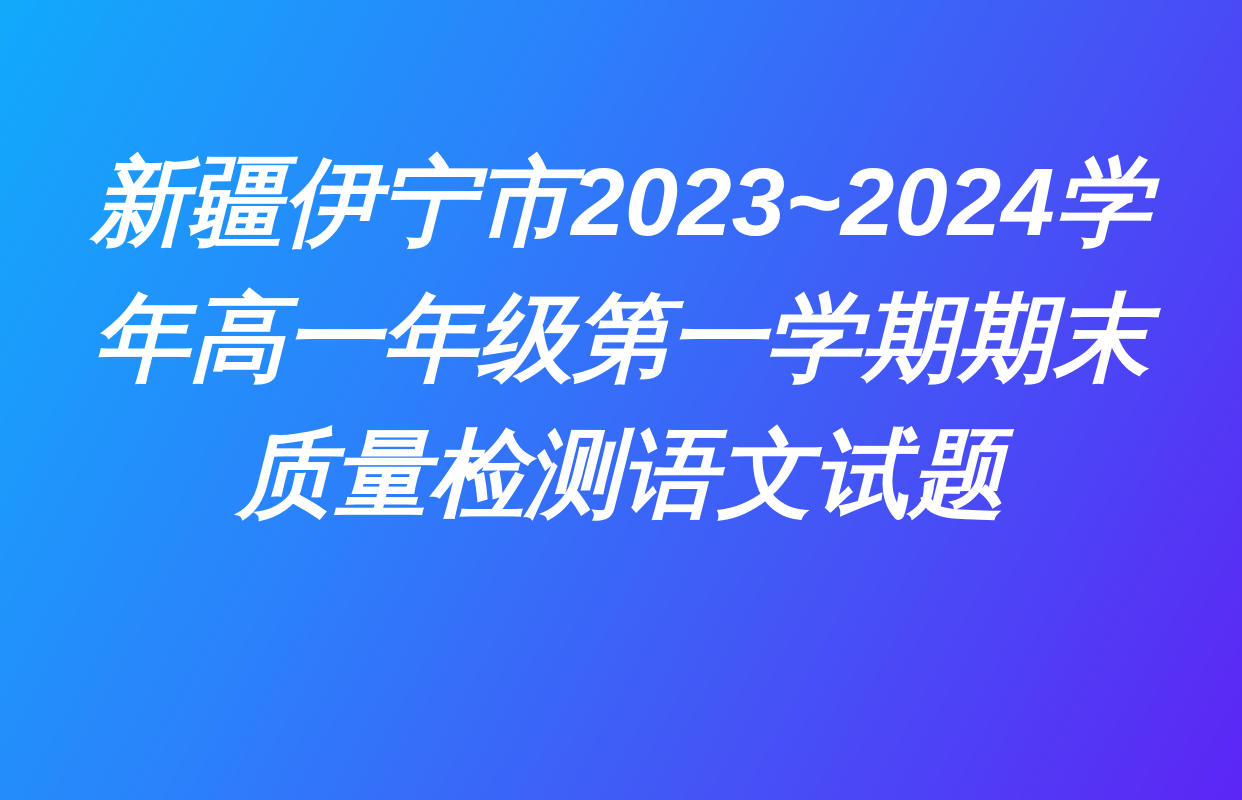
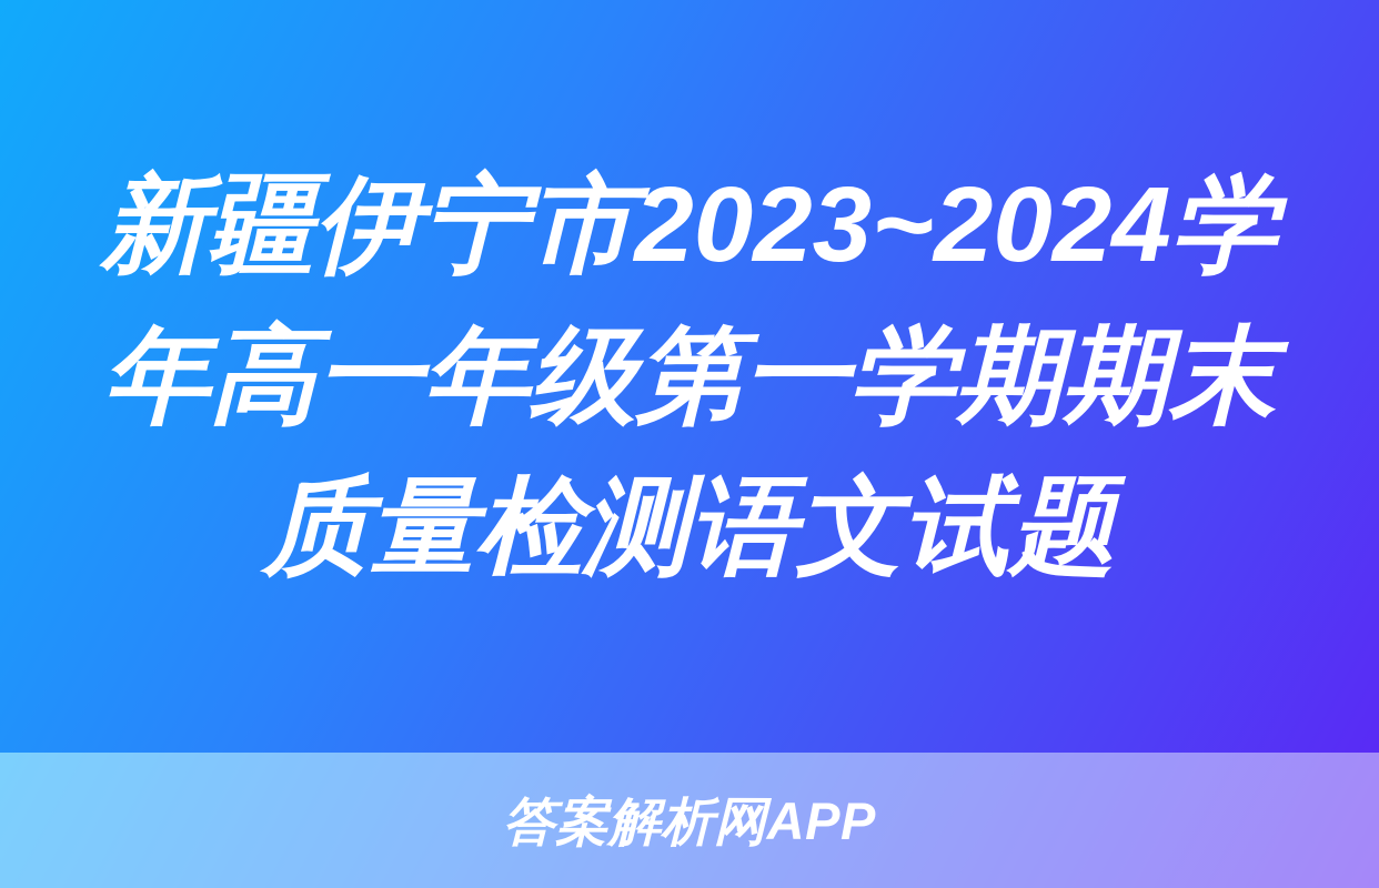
  新疆伊宁市2023~2024学年高一年级第一学期期末质量检测语文试题
+ 答案解析网APP
